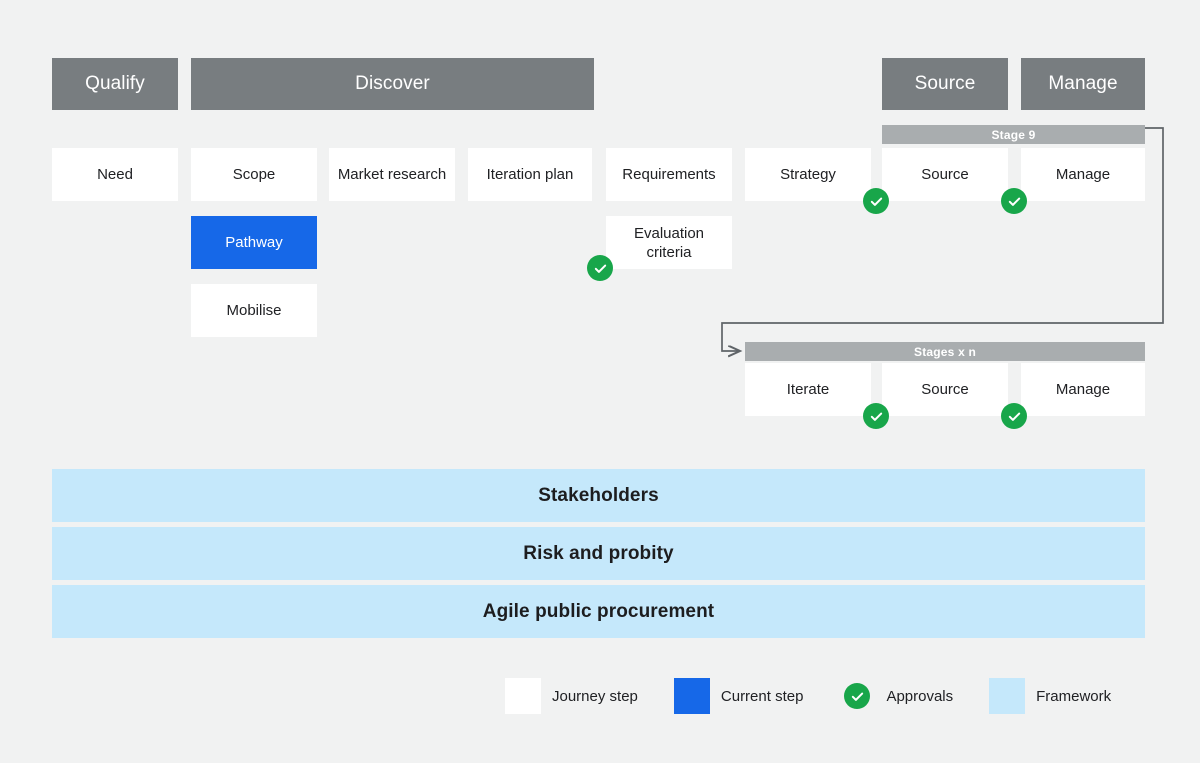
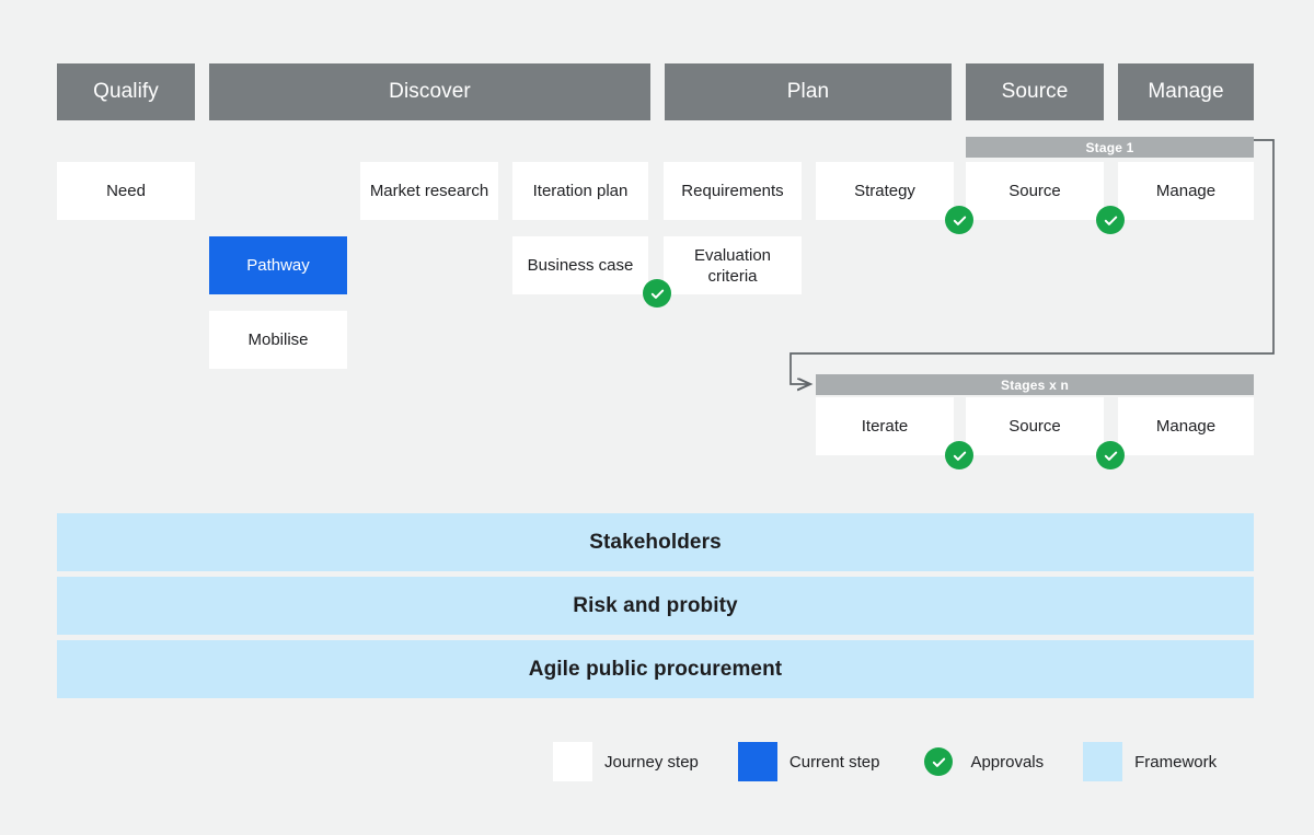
  Qualify
  Discover
+ Plan
  Source
  Manage
- Stage 9
+ Stage 1
  Stages x n
  Need
- Scope
  Pathway
  Mobilise
  Market research
  Iteration plan
+ Business case
  Requirements
  Evaluation criteria
  Strategy
  Source
  Manage
  Iterate
  Source
  Manage
  Stakeholders
  Risk and probity
  Agile public procurement
  Journey step
  Current step
  Approvals
  Framework
